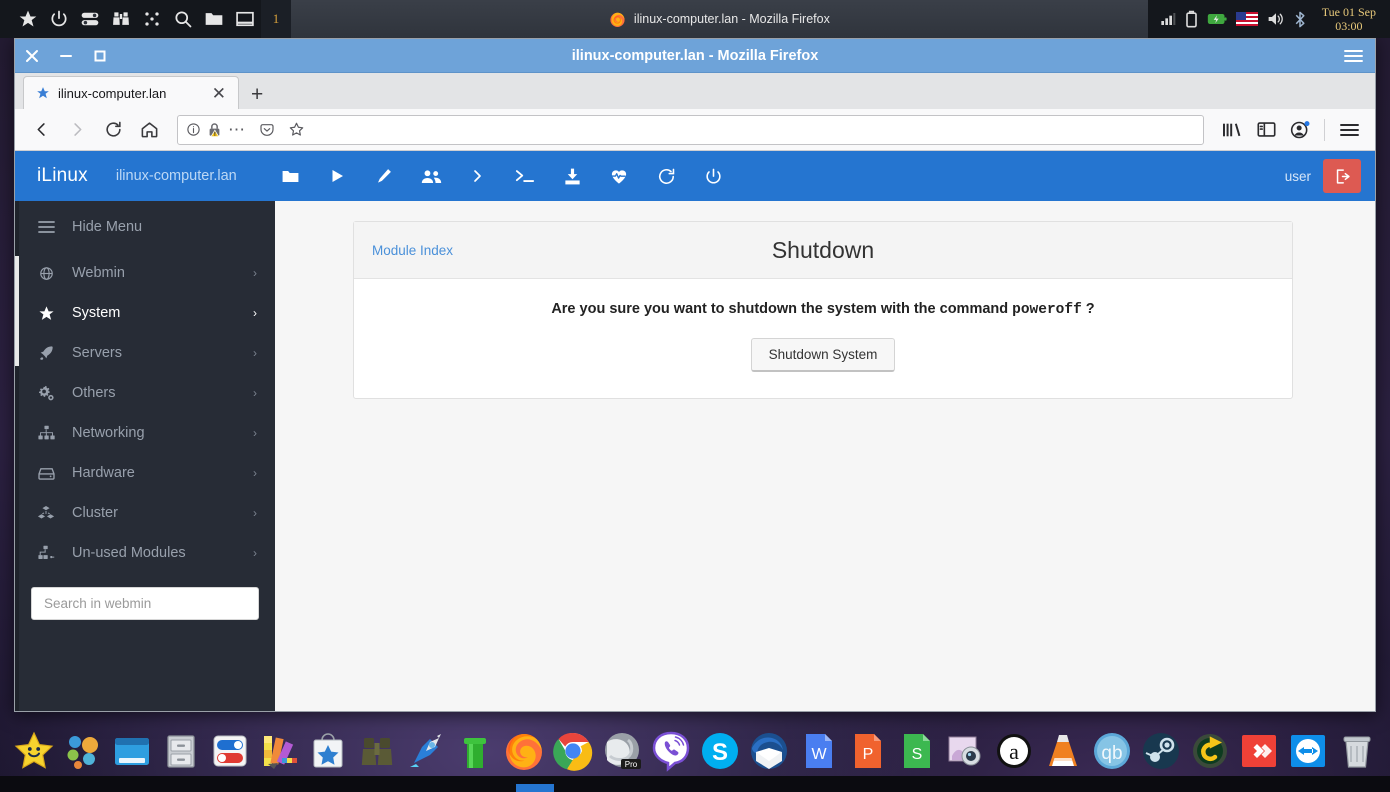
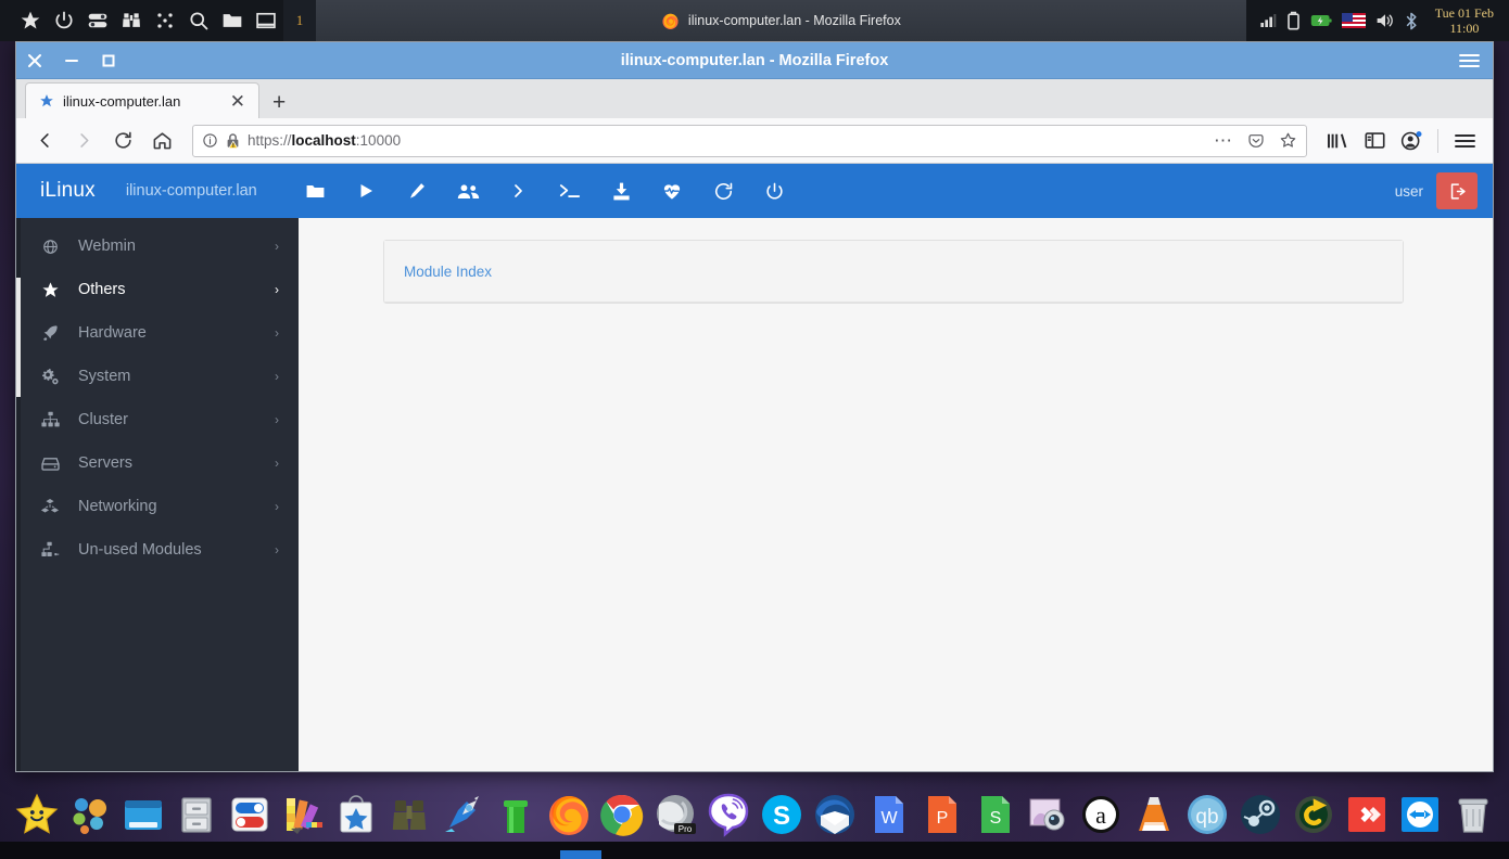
  1
  ilinux-computer.lan - Mozilla Firefox
- Tue 01 Sep
+ Tue 01 Feb
- 03:00
+ 11:00
  ilinux-computer.lan - Mozilla Firefox
  ilinux-computer.lan
  ✕
  +
+ https://localhost:10000
  ⋯
  iLinux
  ilinux-computer.lan
  user
- Hide Menu
  Webmin
  ›
- System
+ Others
  ›
- Servers
+ Hardware
  ›
- Others
+ System
  ›
- Networking
+ Cluster
  ›
- Hardware
+ Servers
  ›
- Cluster
+ Networking
  ›
  Un-used Modules
  ›
- Search in webmin
  Module Index
- Shutdown
- Are you sure you want to shutdown the system with the command poweroff ?
- Shutdown System
  Pro
  S
  W
  P
  S
  a
  qb
